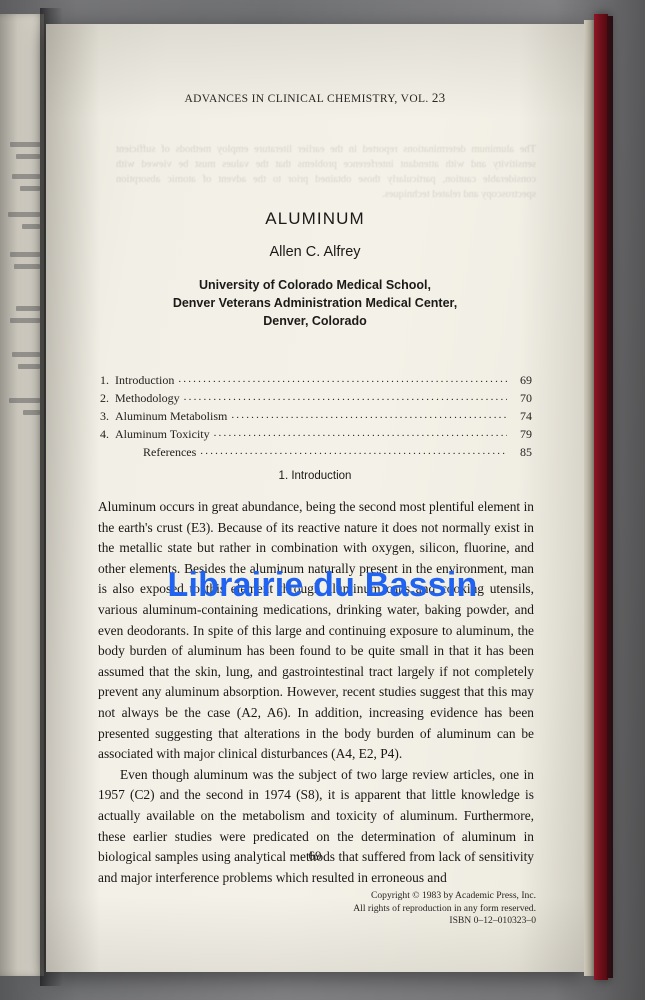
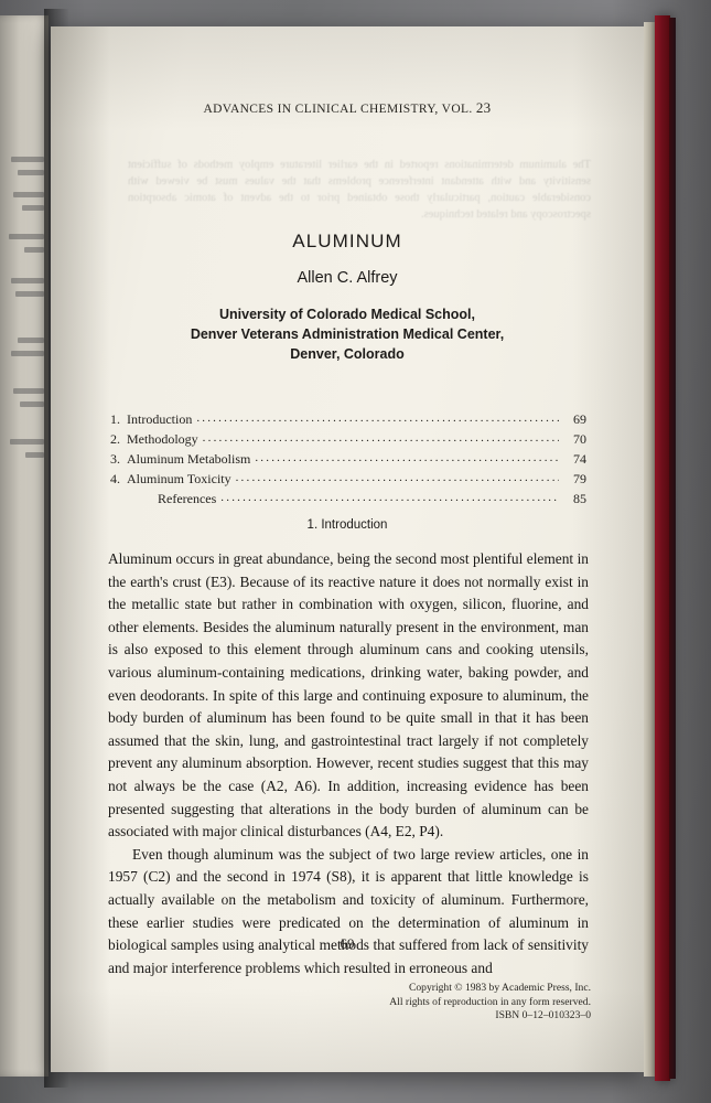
- Librairie du Bassin
